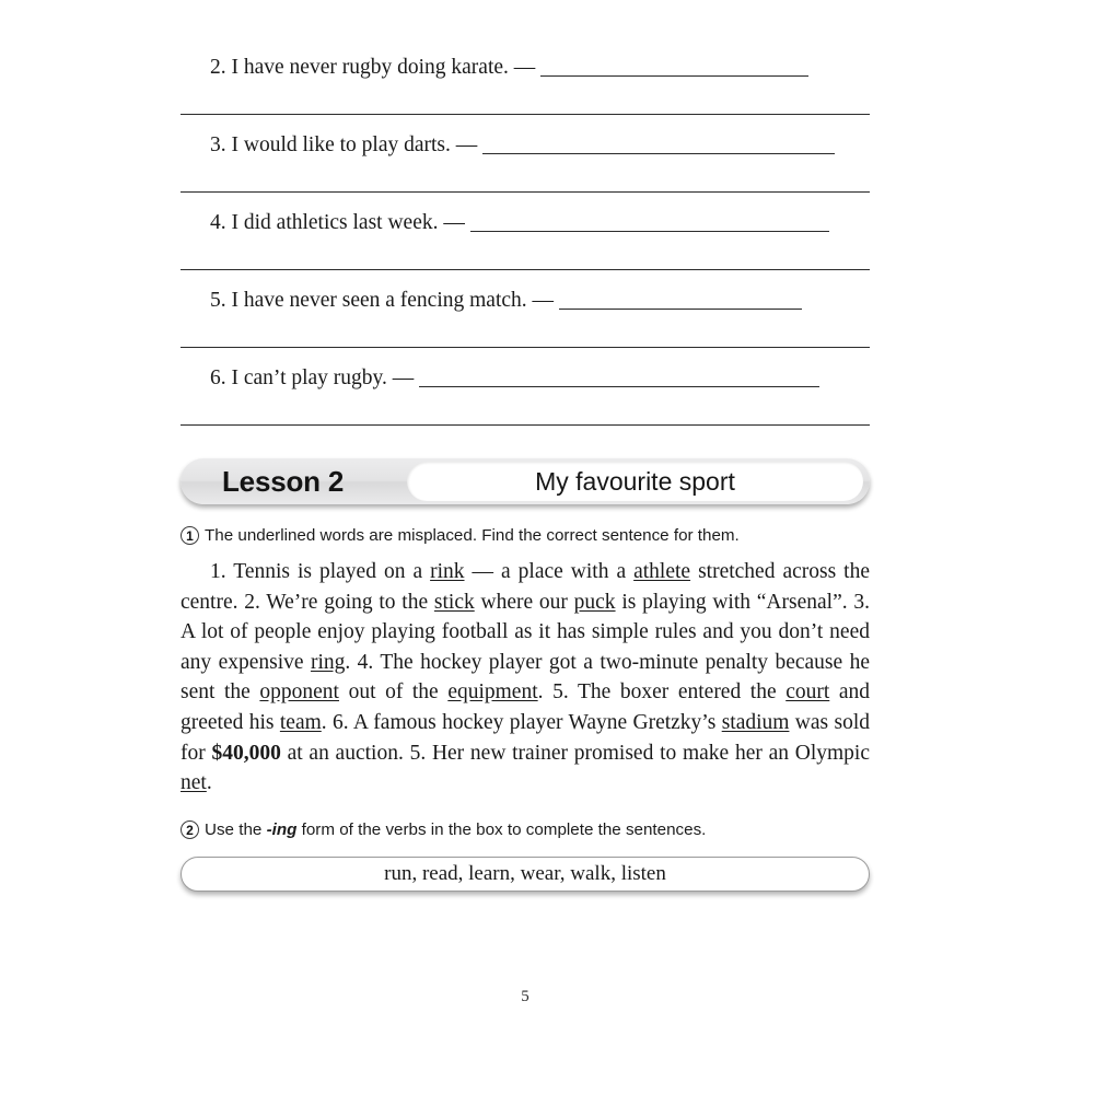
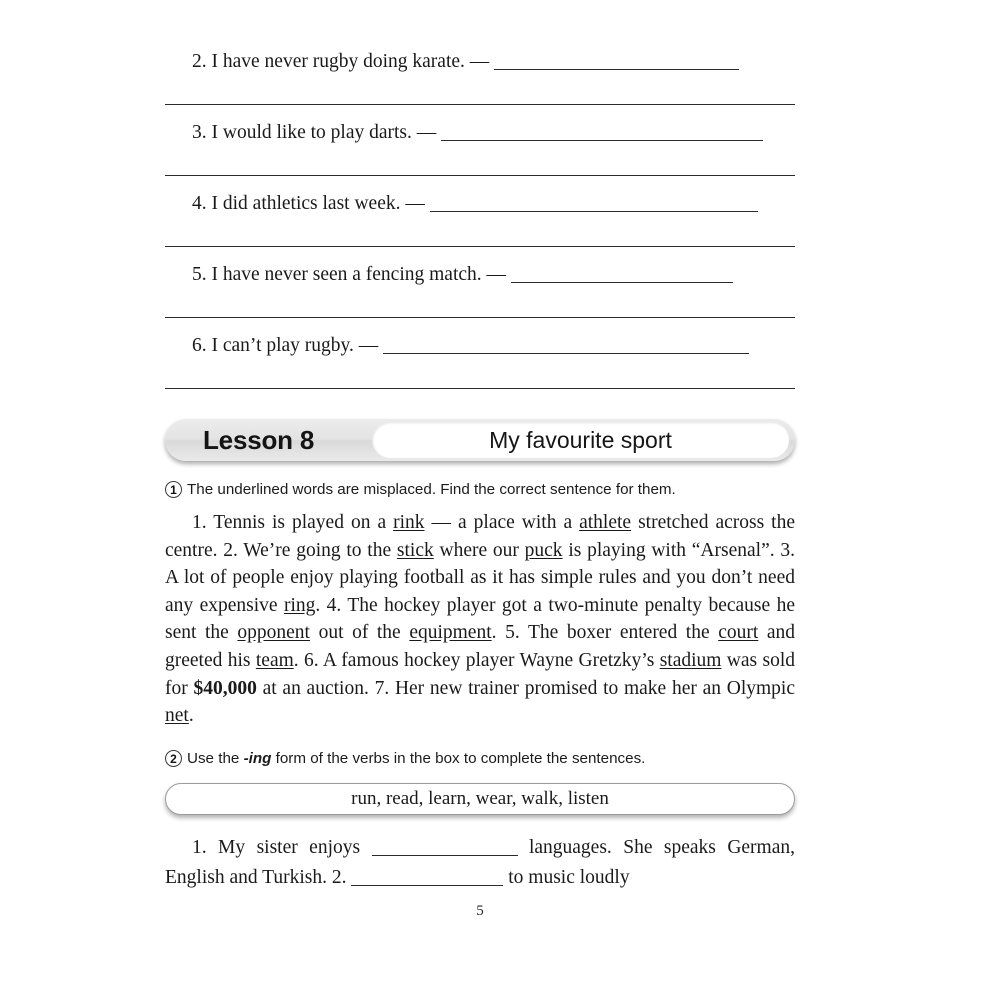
  2. I have never rugby doing karate. —
  3. I would like to play darts. —
  4. I did athletics last week. —
  5. I have never seen a fencing match. —
  6. I can’t play rugby. —
- Lesson 2
+ Lesson 8
  My favourite sport
  1
  The underlined words are misplaced. Find the correct sentence for them.
- 1. Tennis is played on a rink — a place with a athlete stretched across the centre. 2. We’re going to the stick where our puck is playing with “Arsenal”. 3. A lot of people enjoy playing football as it has simple rules and you don’t need any expensive ring. 4. The hockey player got a two-minute penalty because he sent the opponent out of the equipment. 5. The boxer entered the court and greeted his team. 6. A famous hockey player Wayne Gretzky’s stadium was sold for $40,000 at an auction. 5. Her new trainer promised to make her an Olympic net.
+ 1. Tennis is played on a rink — a place with a athlete stretched across the centre. 2. We’re going to the stick where our puck is playing with “Arsenal”. 3. A lot of people enjoy playing football as it has simple rules and you don’t need any expensive ring. 4. The hockey player got a two-minute penalty because he sent the opponent out of the equipment. 5. The boxer entered the court and greeted his team. 6. A famous hockey player Wayne Gretzky’s stadium was sold for $40,000 at an auction. 7. Her new trainer promised to make her an Olympic net.
  2
  Use the -ing form of the verbs in the box to complete the sentences.
  run, read, learn, wear, walk, listen
+ 1. My sister enjoys languages. She speaks German, English and Turkish. 2. to music loudly
  5
